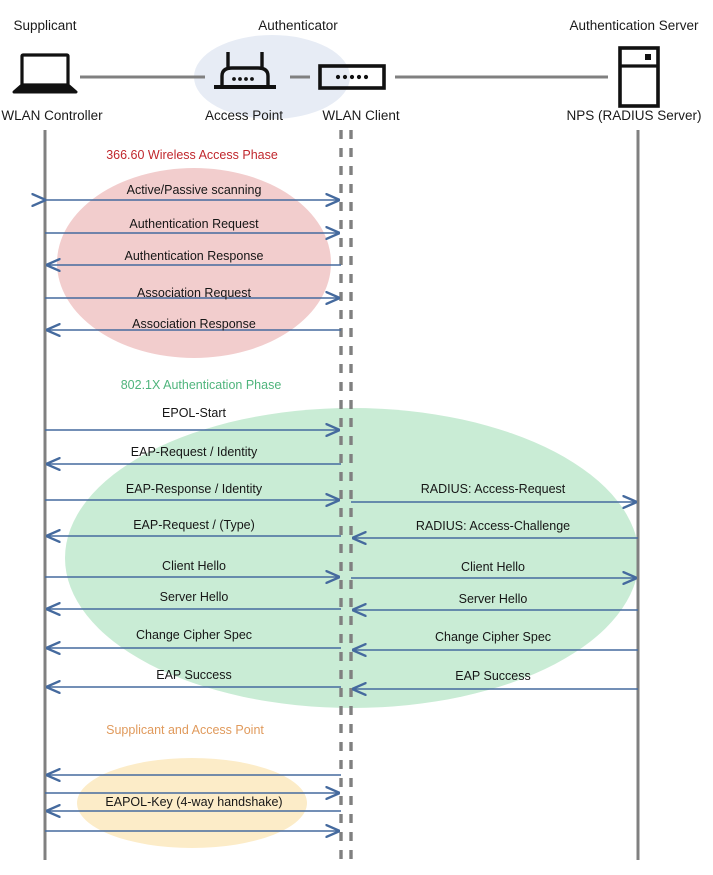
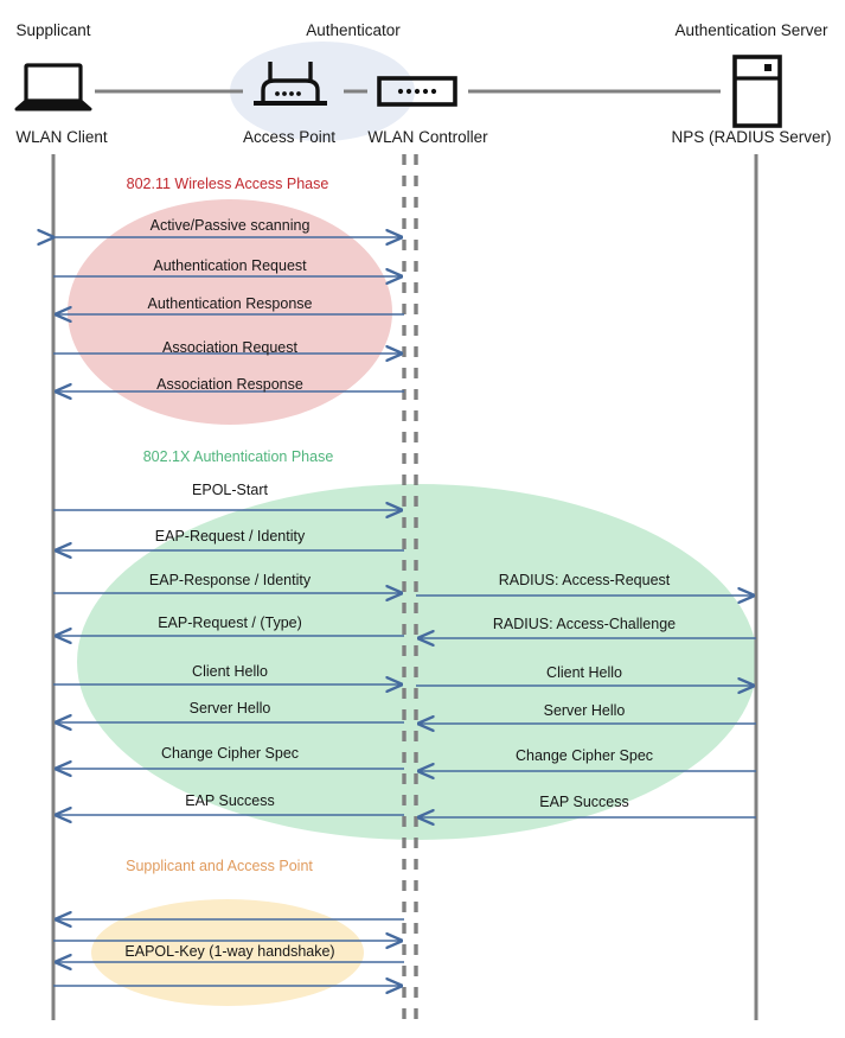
  Supplicant
  Authenticator
  Authentication Server
- WLAN Controller
+ WLAN Client
  Access Point
- WLAN Client
+ WLAN Controller
  NPS (RADIUS Server)
- 366.60 Wireless Access Phase
+ 802.11 Wireless Access Phase
  802.1X Authentication Phase
  Supplicant and Access Point
  Active/Passive scanning
  Authentication Request
  Authentication Response
  Association Request
  Association Response
  EPOL-Start
  EAP-Request / Identity
  EAP-Response / Identity
  EAP-Request / (Type)
  Client Hello
  Server Hello
  Change Cipher Spec
  EAP Success
  RADIUS: Access-Request
  RADIUS: Access-Challenge
  Client Hello
  Server Hello
  Change Cipher Spec
  EAP Success
- EAPOL-Key (4-way handshake)
+ EAPOL-Key (1-way handshake)
